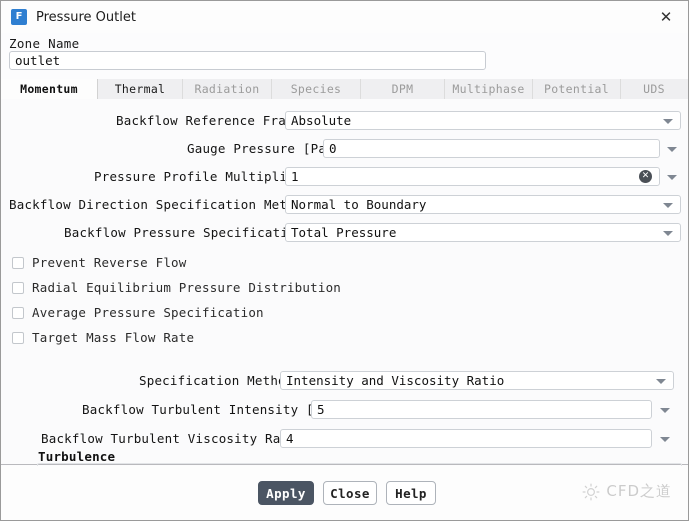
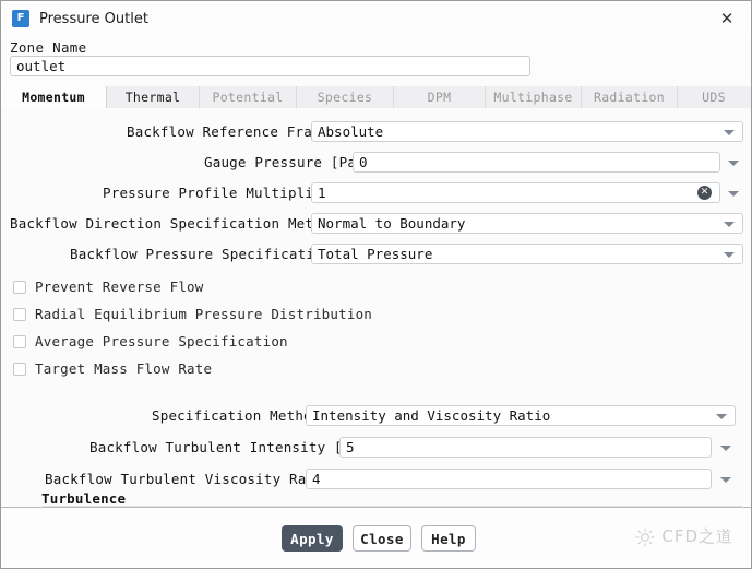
  F
  Pressure Outlet
  ✕
  Zone Name
  outlet
  Momentum
  Thermal
- Radiation
+ Potential
  Species
  DPM
  Multiphase
- Potential
+ Radiation
  UDS
  Backflow Reference Fra
  Absolute
  Gauge Pressure [P
  0
  Pressure Profile Multipli
  1
  ✕
  Backflow Direction Specification Met
  Normal to Boundary
  Backflow Pressure Specificat
  Total Pressure
  Prevent Reverse Flow
  Radial Equilibrium Pressure Distribution
  Average Pressure Specification
  Target Mass Flow Rate
  Turbulence
  Specification Meth
  Intensity and Viscosity Ratio
  Backflow Turbulent Intensity [
  5
  Backflow Turbulent Viscosity Ra
  4
  Apply
  Close
  Help
  CFD之道
